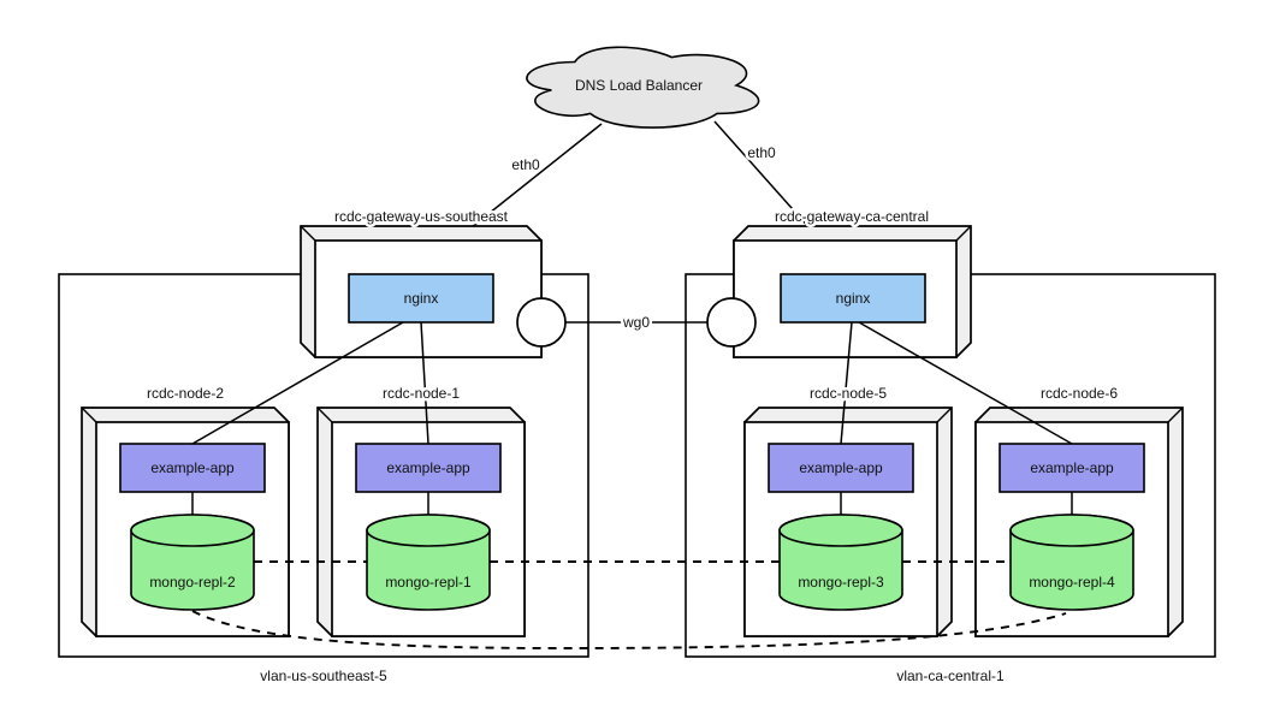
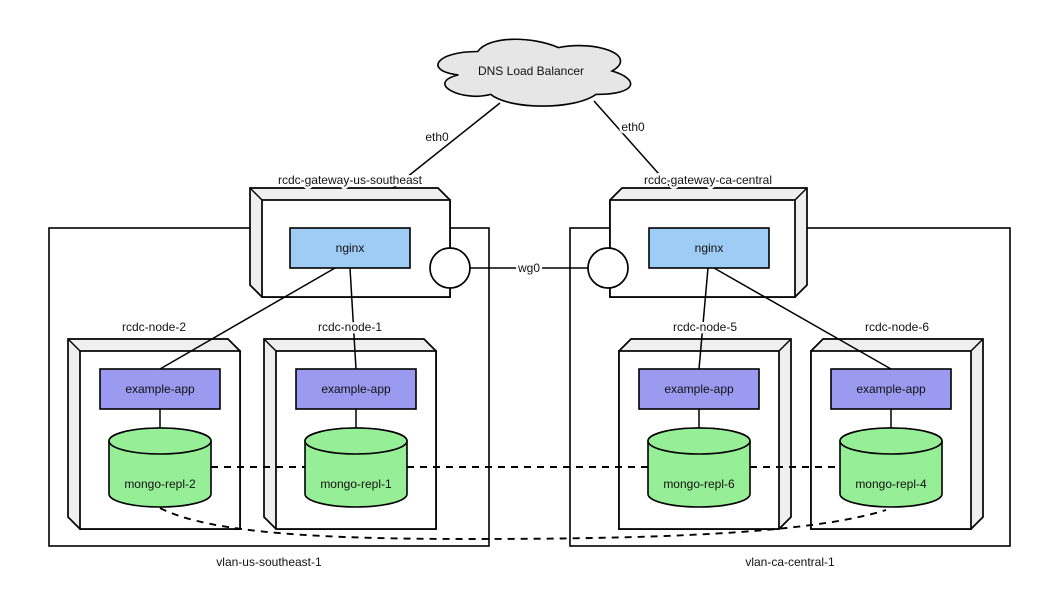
  DNS Load Balancer
  eth0
  eth0
  wg0
  rcdc-gateway-us-southeast
  rcdc-gateway-ca-central
  nginx
  nginx
  rcdc-node-2
  rcdc-node-1
  rcdc-node-5
  rcdc-node-6
  example-app
  example-app
  example-app
  example-app
  mongo-repl-2
  mongo-repl-1
- mongo-repl-3
+ mongo-repl-6
  mongo-repl-4
- vlan-us-southeast-5
+ vlan-us-southeast-1
  vlan-ca-central-1
